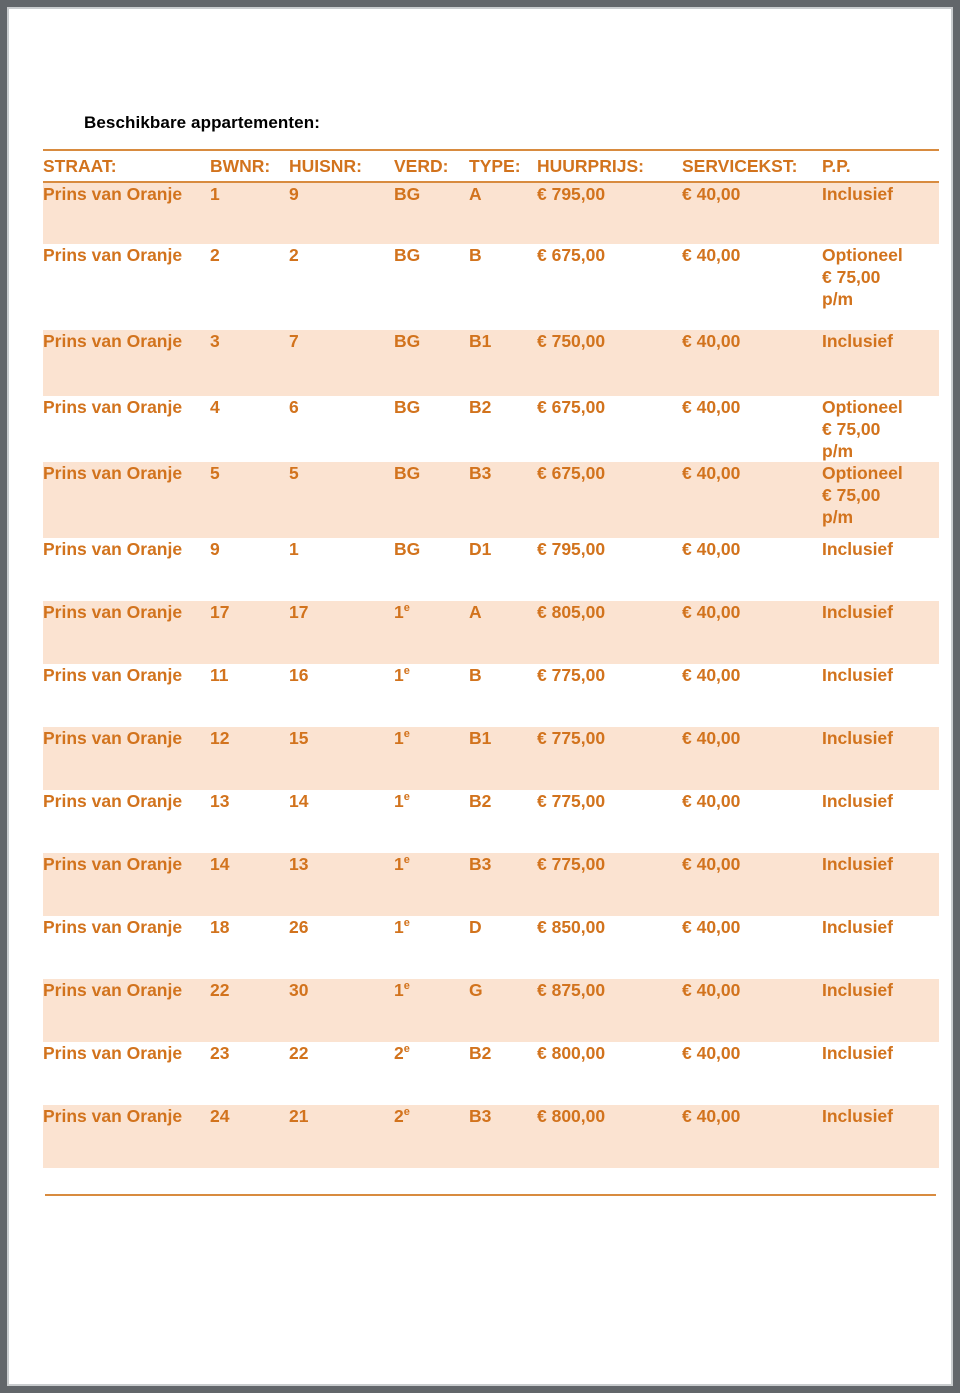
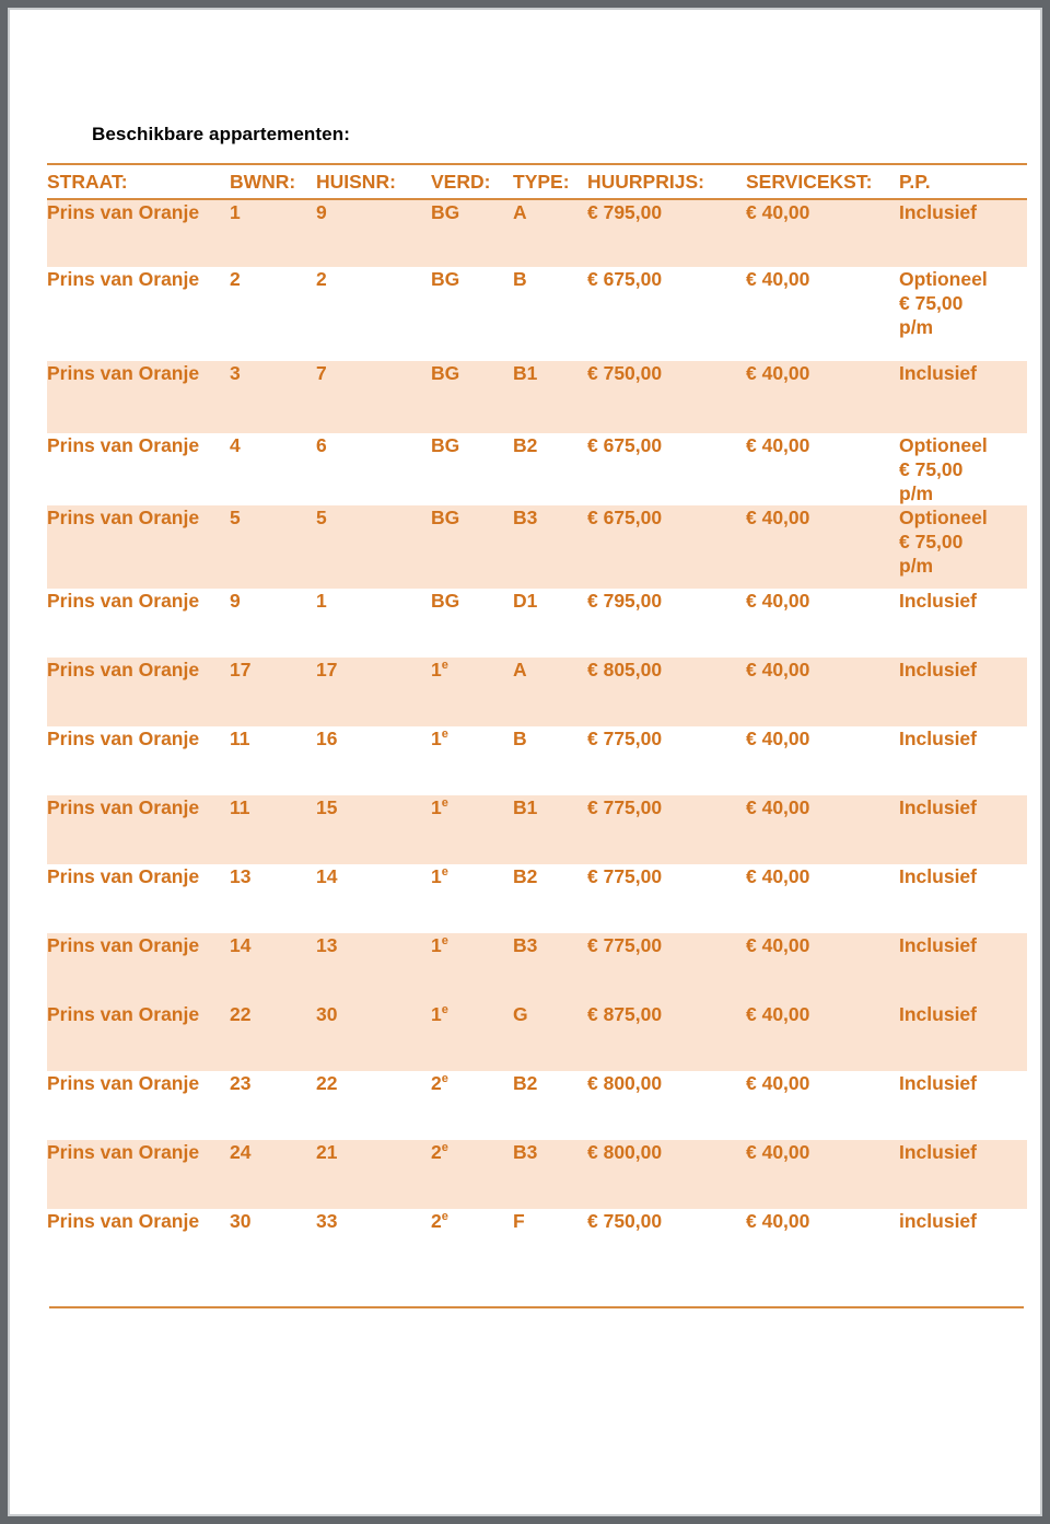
  Beschikbare appartementen:
  STRAAT:	BWNR:	HUISNR:	VERD:	TYPE:	HUURPRIJS:	SERVICEKST:	P.P.
  Prins van Oranje	1	9	BG	A	€ 795,00	€ 40,00	Inclusief
  Prins van Oranje	2	2	BG	B	€ 675,00	€ 40,00	Optioneel€ 75,00p/m
  Prins van Oranje	3	7	BG	B1	€ 750,00	€ 40,00	Inclusief
  Prins van Oranje	4	6	BG	B2	€ 675,00	€ 40,00	Optioneel€ 75,00p/m
  Prins van Oranje	5	5	BG	B3	€ 675,00	€ 40,00	Optioneel€ 75,00p/m
  Prins van Oranje	9	1	BG	D1	€ 795,00	€ 40,00	Inclusief
  Prins van Oranje	17	17	1e	A	€ 805,00	€ 40,00	Inclusief
  Prins van Oranje	11	16	1e	B	€ 775,00	€ 40,00	Inclusief
- Prins van Oranje	12	15	1e	B1	€ 775,00	€ 40,00	Inclusief
+ Prins van Oranje	11	15	1e	B1	€ 775,00	€ 40,00	Inclusief
  Prins van Oranje	13	14	1e	B2	€ 775,00	€ 40,00	Inclusief
  Prins van Oranje	14	13	1e	B3	€ 775,00	€ 40,00	Inclusief
- Prins van Oranje	18	26	1e	D	€ 850,00	€ 40,00	Inclusief
  Prins van Oranje	22	30	1e	G	€ 875,00	€ 40,00	Inclusief
  Prins van Oranje	23	22	2e	B2	€ 800,00	€ 40,00	Inclusief
  Prins van Oranje	24	21	2e	B3	€ 800,00	€ 40,00	Inclusief
+ Prins van Oranje	30	33	2e	F	€ 750,00	€ 40,00	inclusief
